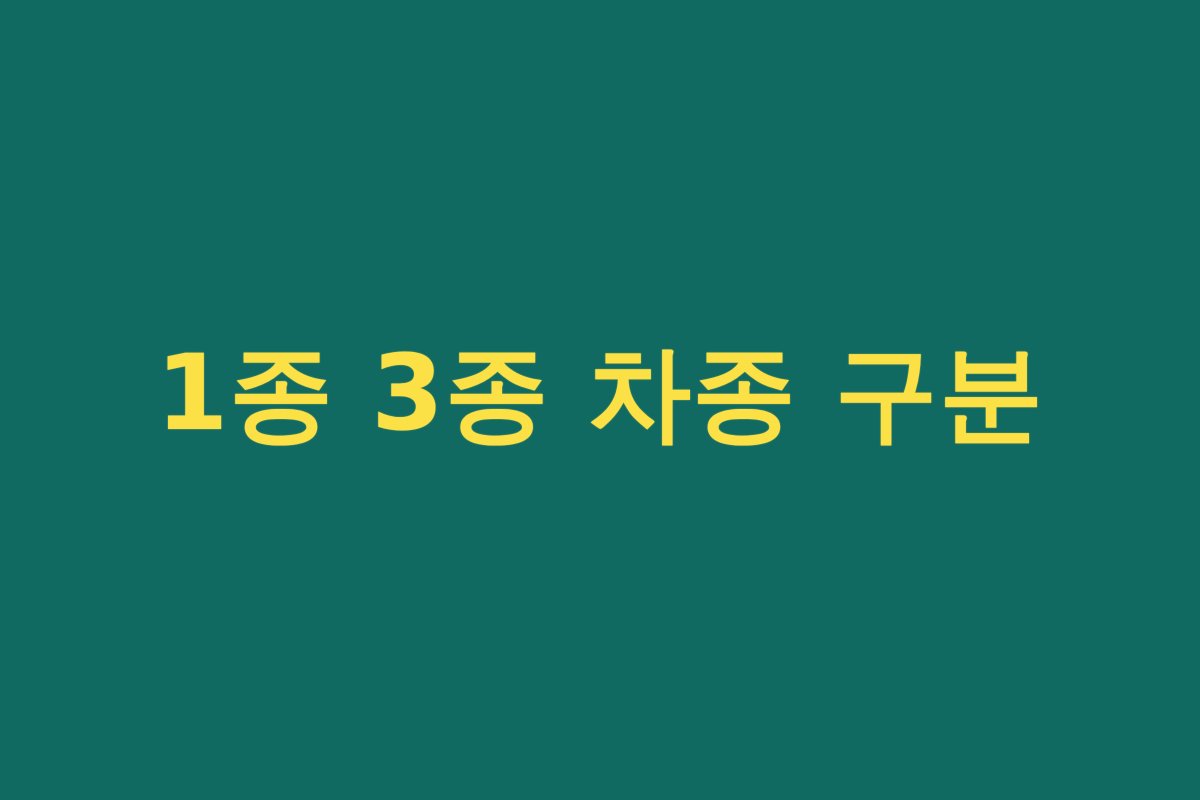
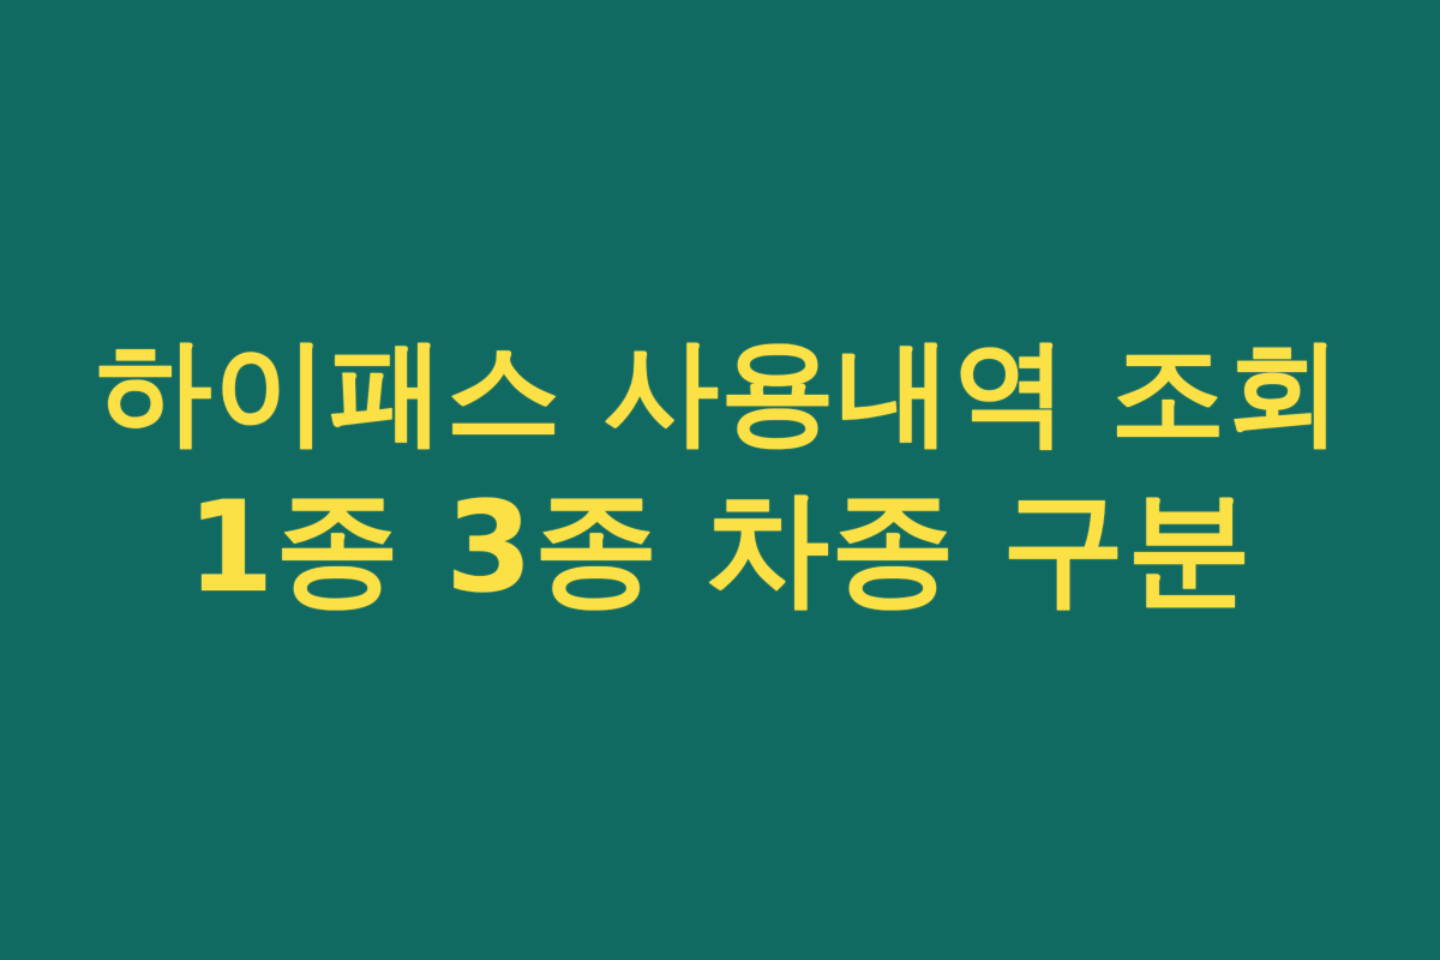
+ 하이패스 사용내역 조회
  1종 3종 차종 구분
